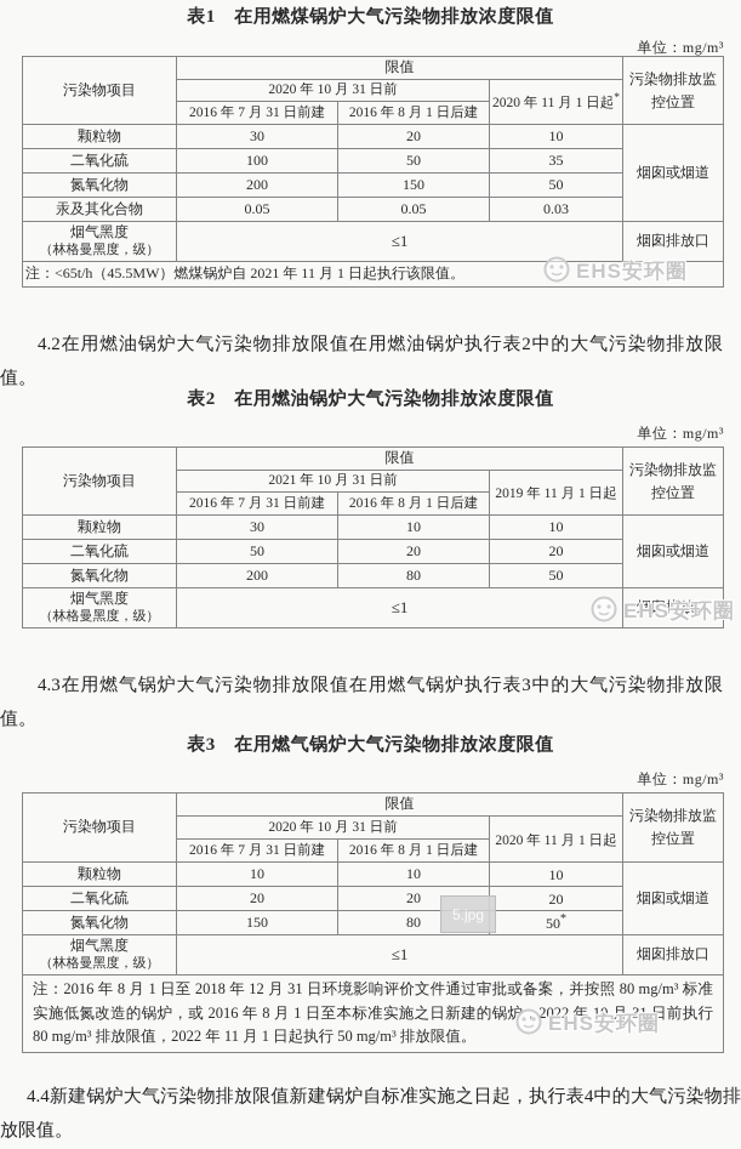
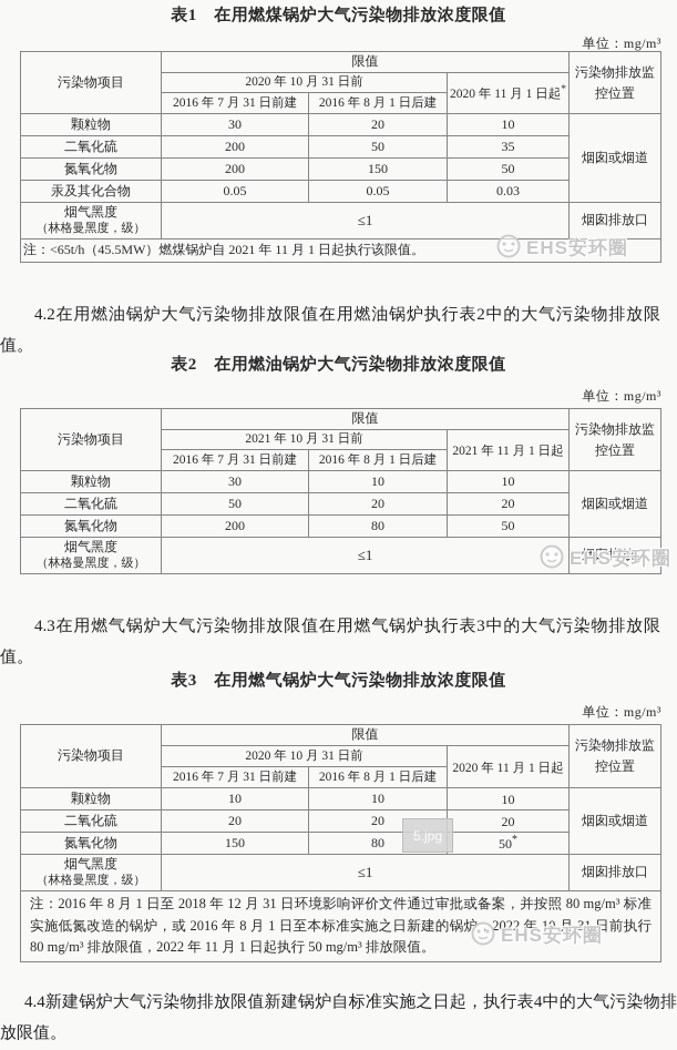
  表1 在用燃煤锅炉大气污染物排放浓度限值
  单位：mg/m³
  污染物项目	限值	污染物排放监控位置
  2020 年 10 月 31 日前	2020 年 11 月 1 日起*
  2016 年 7 月 31 日前建	2016 年 8 月 1 日后建
  颗粒物	30	20	10	烟囱或烟道
- 二氧化硫	100	50	35
+ 二氧化硫	200	50	35
  氮氧化物	200	150	50
  汞及其化合物	0.05	0.05	0.03
  烟气黑度 （林格曼黑度，级）	≤1	烟囱排放口
  注：<65t/h（45.5MW）燃煤锅炉自 2021 年 11 月 1 日起执行该限值。
  EHS安环圈
  4.2在用燃油锅炉大气污染物排放限值在用燃油锅炉执行表2中的大气污染物排放限值。
  表2 在用燃油锅炉大气污染物排放浓度限值
  单位：mg/m³
  污染物项目	限值	污染物排放监控位置
- 2021 年 10 月 31 日前	2019 年 11 月 1 日起
+ 2021 年 10 月 31 日前	2021 年 11 月 1 日起
  2016 年 7 月 31 日前建	2016 年 8 月 1 日后建
  颗粒物	30	10	10	烟囱或烟道
  二氧化硫	50	20	20
  氮氧化物	200	80	50
  烟气黑度 （林格曼黑度，级）	≤1	烟囱排放口
  EHS安环圈
  4.3在用燃气锅炉大气污染物排放限值在用燃气锅炉执行表3中的大气污染物排放限值。
  表3 在用燃气锅炉大气污染物排放浓度限值
  单位：mg/m³
  污染物项目	限值	污染物排放监控位置
  2020 年 10 月 31 日前	2020 年 11 月 1 日起
  2016 年 7 月 31 日前建	2016 年 8 月 1 日后建
  颗粒物	10	10	10	烟囱或烟道
  二氧化硫	20	20	20
  氮氧化物	150	80	50*
  烟气黑度 （林格曼黑度，级）	≤1	烟囱排放口
  注：2016 年 8 月 1 日至 2018 年 12 月 31 日环境影响评价文件通过审批或备案，并按照 80 mg/m³ 标准实施低氮改造的锅炉，或 2016 年 8 月 1 日至本标准实施之日新建的锅炉，2022 年 10 月 31 日前执行 80 mg/m³ 排放限值，2022 年 11 月 1 日起执行 50 mg/m³ 排放限值。
  5.jpg
  EHS安环圈
  4.4新建锅炉大气污染物排放限值新建锅炉自标准实施之日起，执行表4中的大气污染物排放限值。
